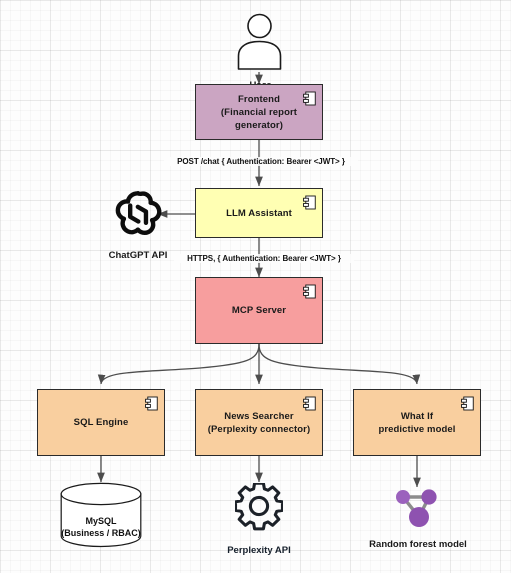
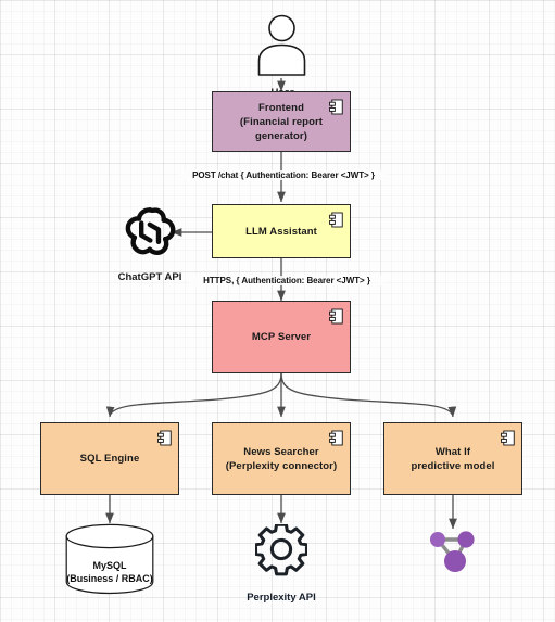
  Frontend
  (Financial report generator)
  POST /chat { Authentication: Bearer <JWT> }
  ChatGPT API
  LLM Assistant
  HTTPS, { Authentication: Bearer <JWT> }
  MCP Server
  SQL Engine
  News Searcher
  (Perplexity connector)
  What If
  predictive model
  MySQL
  (Business / RBAC)
  Perplexity API
- Random forest model
